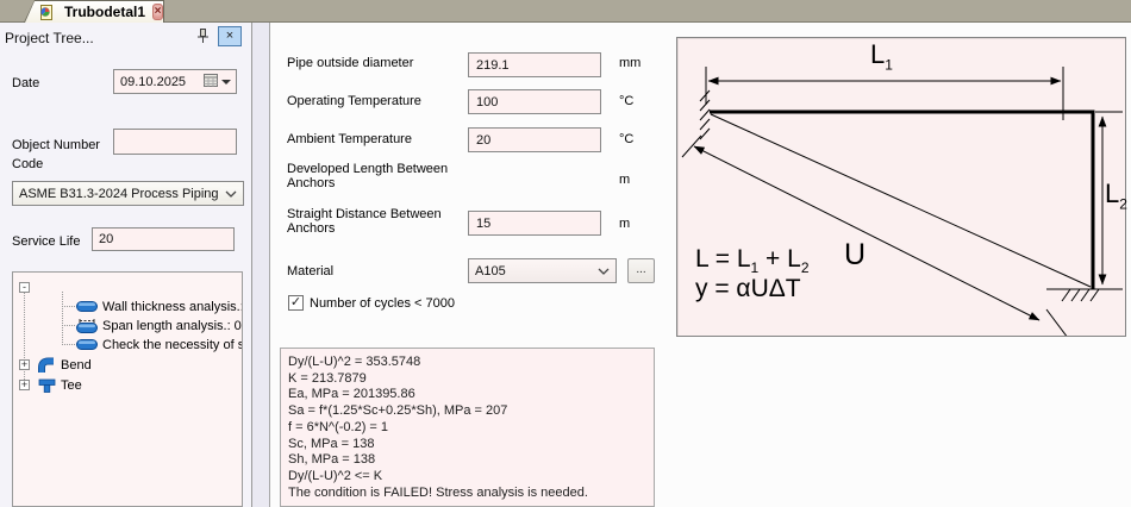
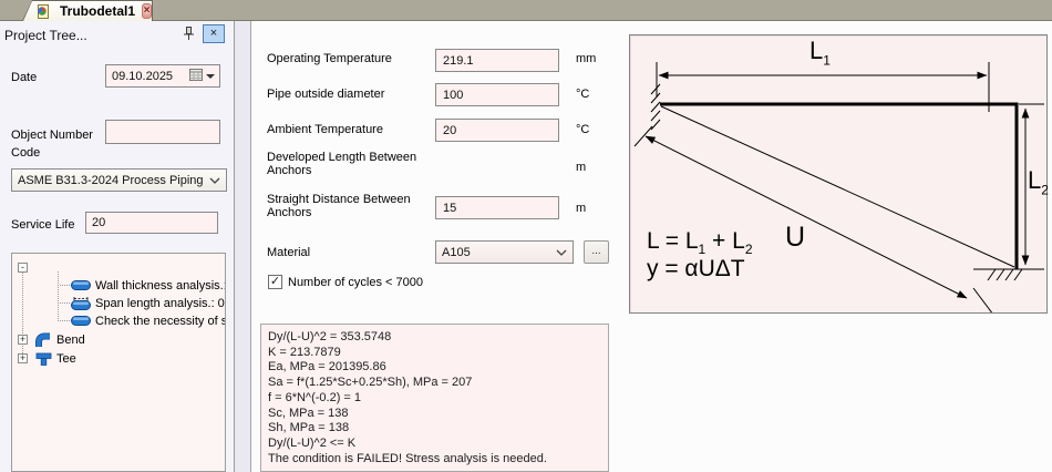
  Trubodetal1
  ×
  Project Tree...
  ×
  Date
  09.10.2025
  Object Number
  Code
  ASME B31.3-2024 Process Piping
  Service Life
  20
  -
  Wall thickness analysis.
  Span length analysis.: 0
  Check the necessity of s
  +
  Bend
  +
  Tee
- Pipe outside diameter
+ Operating Temperature
  219.1
  mm
- Operating Temperature
+ Pipe outside diameter
  100
  °C
  Ambient Temperature
  20
  °C
  Developed Length Between Anchors
  m
  Straight Distance Between Anchors
  15
  m
  Material
  A105
  ...
  ✓
  Number of cycles < 7000
  Dy/(L-U)^2 = 353.5748
  K = 213.7879
  Ea, MPa = 201395.86
  Sa = f*(1.25*Sc+0.25*Sh), MPa = 207
  f = 6*N^(-0.2) = 1
  Sc, MPa = 138
  Sh, MPa = 138
  Dy/(L-U)^2 <= K
  The condition is FAILED! Stress analysis is needed.
  L1
  L2
  U
  L = L1 + L2
  y = αUΔT
